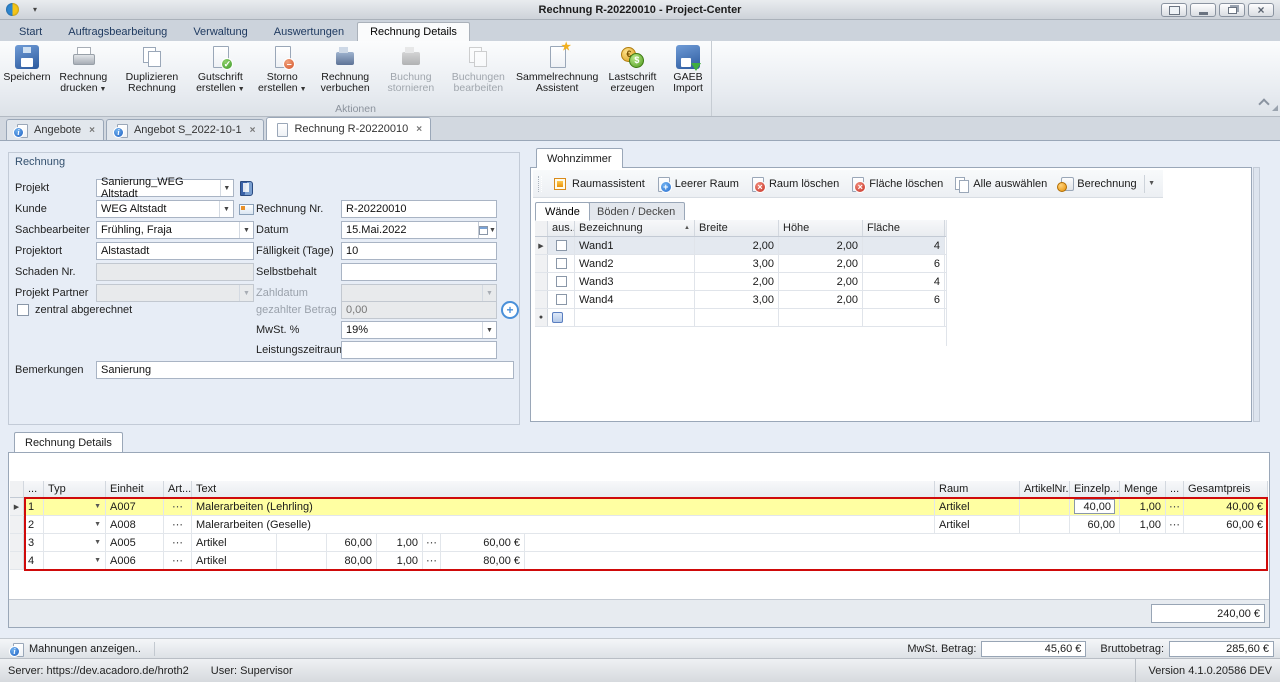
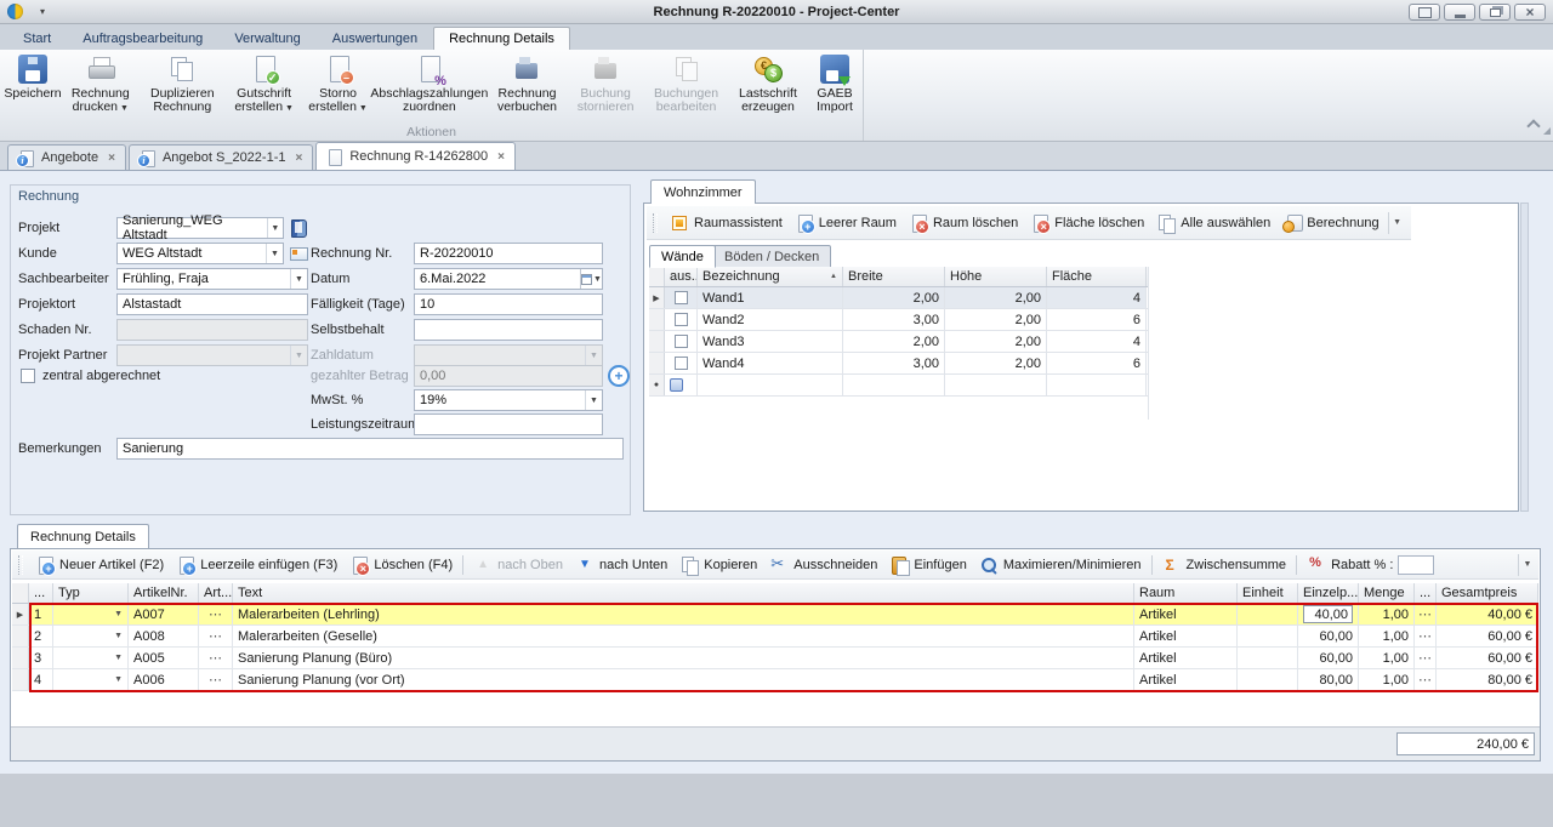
  ▾
  Rechnung R-20220010 - Project-Center
  Start
  Auftragsbearbeitung
  Verwaltung
  Auswertungen
  Rechnung Details
  Speichern
  Rechnung drucken
  Duplizieren Rechnung
  Gutschrift erstellen
  Storno erstellen
+ Abschlagszahlungen zuordnen
  Rechnung verbuchen
  Buchung stornieren
  Buchungen bearbeiten
- Sammelrechnung Assistent
  Lastschrift erzeugen
  GAEB Import
  Aktionen
  Angebote
  ×
- Angebot S_2022-10-1
+ Angebot S_2022-1-1
  ×
- Rechnung R-20220010
+ Rechnung R-14262800
  ×
  Rechnung
  Projekt
  Sanierung_WEG Altstadt
  Kunde
  WEG Altstadt
  Sachbearbeiter
  Frühling, Fraja
  Projektort
  Alstastadt
  Schaden Nr.
  Projekt Partner
  zentral abgerechnet
  Bemerkungen
  Sanierung
  Rechnung Nr.
  R-20220010
  Datum
- 15.Mai.2022
+ 6.Mai.2022
  Fälligkeit (Tage)
  10
  Selbstbehalt
  Zahldatum
  gezahlter Betrag
  0,00
  +
  MwSt. %
  19%
  Leistungszeitrau
  Wohnzimmer
  Raumassistent
  Leerer Raum
  Raum löschen
  Fläche löschen
  Alle auswählen
  Berechnung
  Wände
  Böden / Decken
  aus..
  Bezeichnung
  Breite
  Höhe
  Fläche
  Wand1
  2,00
  2,00
  4
  Wand2
  3,00
  2,00
  6
  Wand3
  2,00
  2,00
  4
  Wand4
  3,00
  2,00
  6
  Rechnung Details
+ Neuer Artikel (F2)
+ Leerzeile einfügen (F3)
+ Löschen (F4)
+ nach Oben
+ nach Unten
+ Kopieren
+ Ausschneiden
+ Einfügen
+ Maximieren/Minimieren
+ Zwischensumme
+ Rabatt % :
  ...
  Typ
- Einheit
+ ArtikelNr.
  Art...
  Text
  Raum
- ArtikelNr.
+ Einheit
  Einzelp...
  Menge
  ...
  Gesamtpreis
  1
  A007
  ⋯
  Malerarbeiten (Lehrling)
  Artikel
  40,00
  1,00
  ⋯
  40,00 €
  2
  A008
  ⋯
  Malerarbeiten (Geselle)
  Artikel
  60,00
  1,00
  ⋯
  60,00 €
  3
  A005
  ⋯
+ Sanierung Planung (Büro)
  Artikel
  60,00
  1,00
  ⋯
  60,00 €
  4
  A006
  ⋯
+ Sanierung Planung (vor Ort)
  Artikel
  80,00
  1,00
  ⋯
  80,00 €
  240,00 €
- Mahnungen anzeigen..
- MwSt. Betrag:
- 45,60 €
- Bruttobetrag:
- 285,60 €
- Server: https://dev.acadoro.de/hroth2
- User: Supervisor
- Version 4.1.0.20586 DEV
